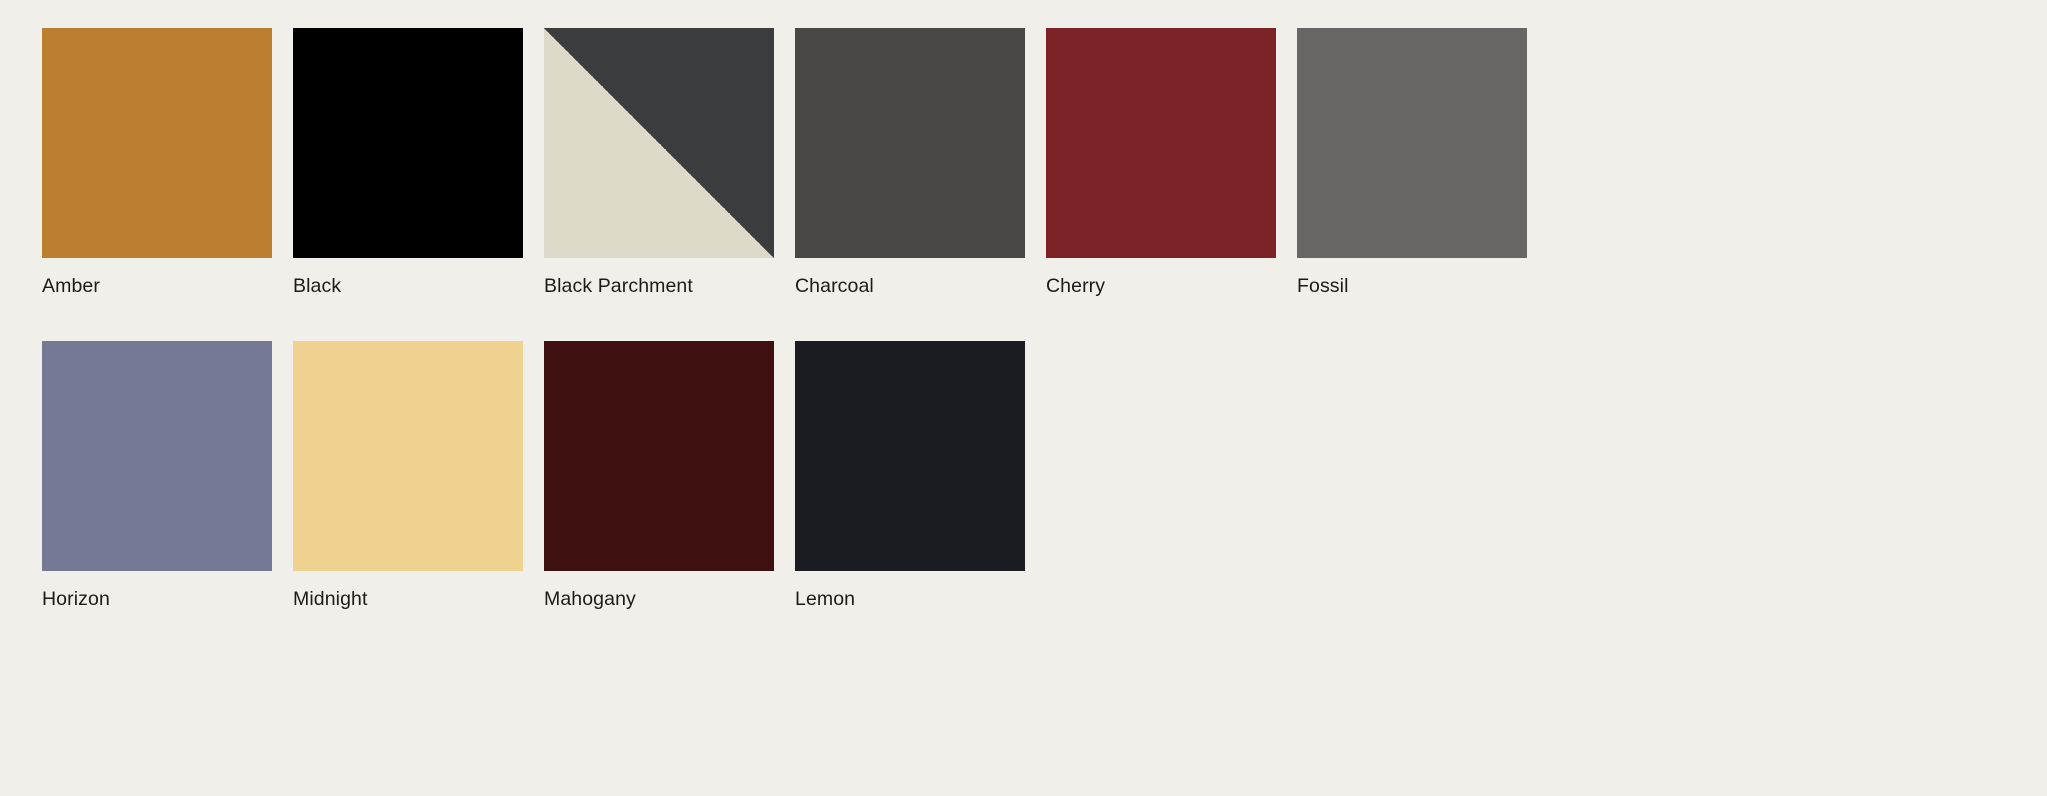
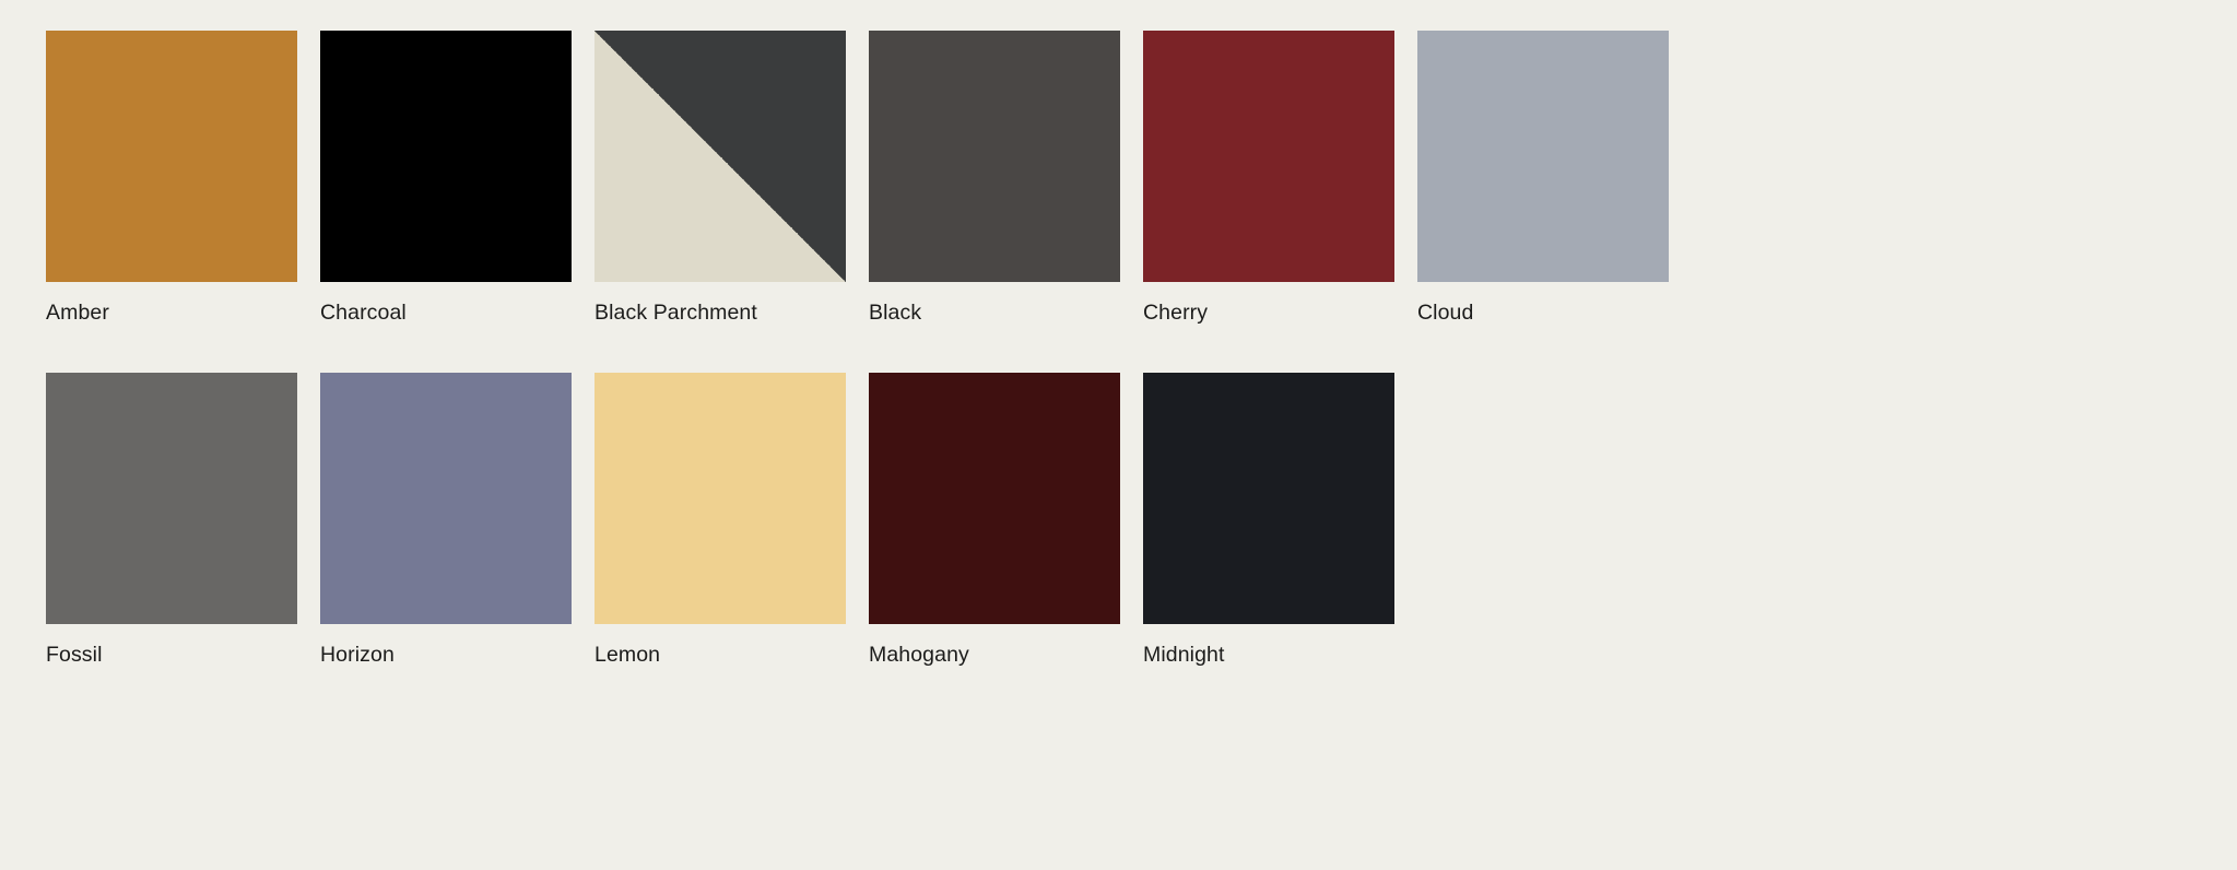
  Amber
- Black
+ Charcoal
  Black Parchment
- Charcoal
+ Black
  Cherry
+ Cloud
  Fossil
  Horizon
- Midnight
+ Lemon
  Mahogany
- Lemon
+ Midnight
